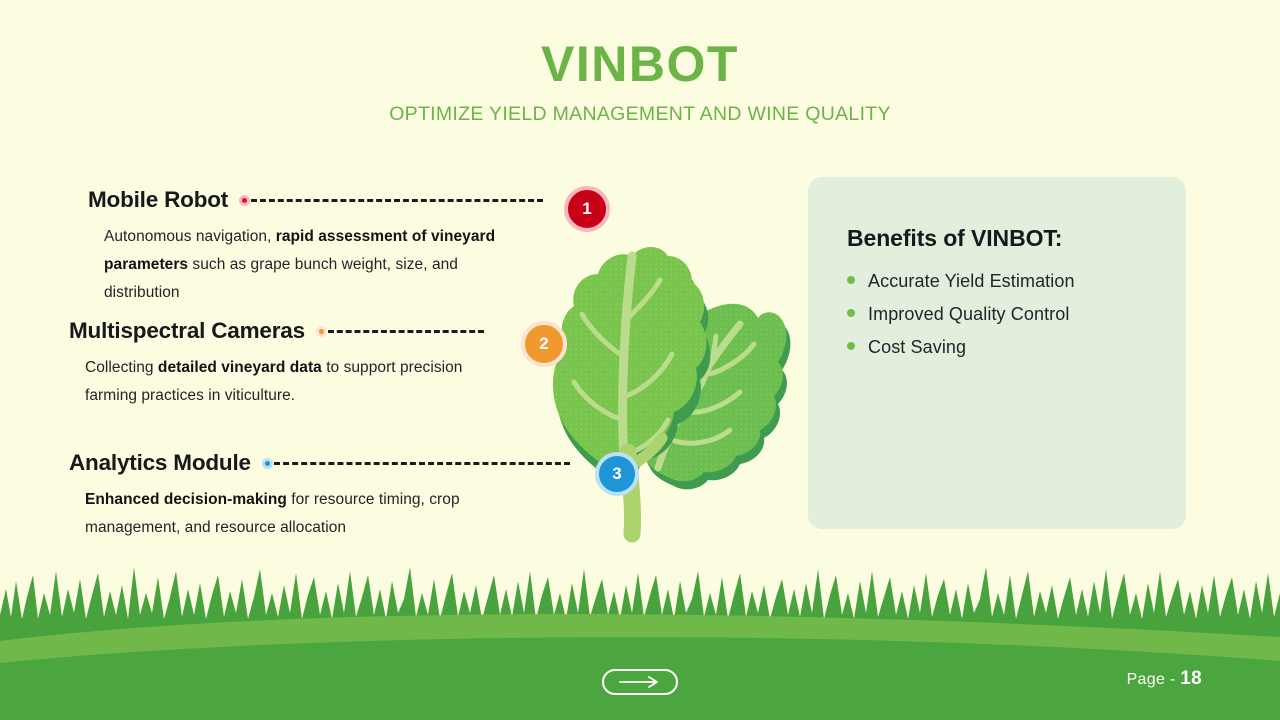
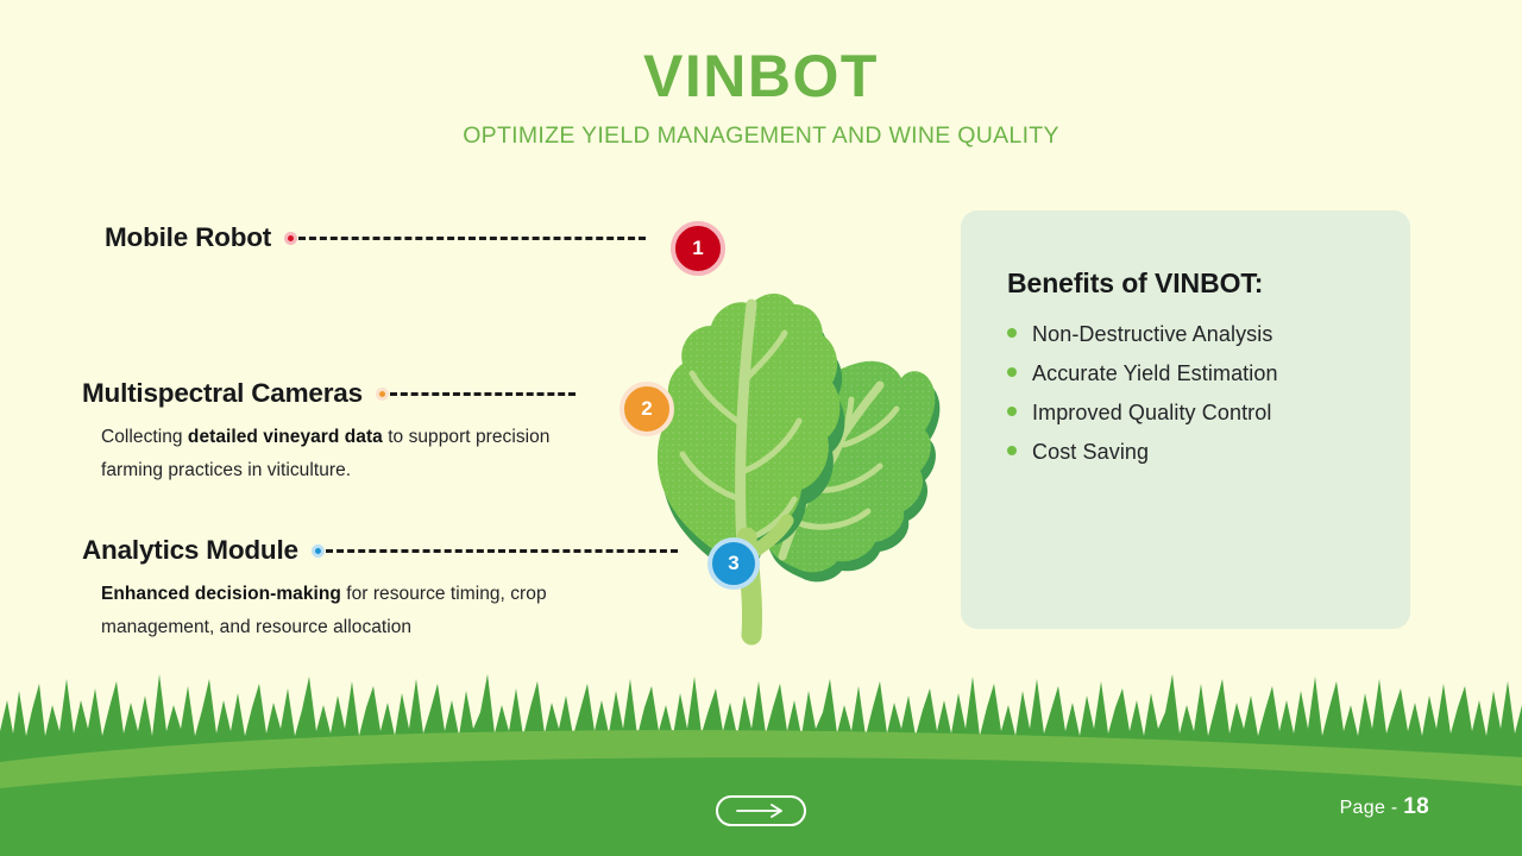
  VINBOT
  OPTIMIZE YIELD MANAGEMENT AND WINE QUALITY
  Mobile Robot
- Autonomous navigation, rapid assessment of vineyard parameters such as grape bunch weight, size, and distribution
  Multispectral Cameras
  Collecting detailed vineyard data to support precision farming practices in viticulture.
  Analytics Module
  Enhanced decision-making for resource timing, crop management, and resource allocation
  1
  2
  3
  Benefits of VINBOT:
+ Non-Destructive Analysis
  Accurate Yield Estimation
  Improved Quality Control
  Cost Saving
  Page - 18
